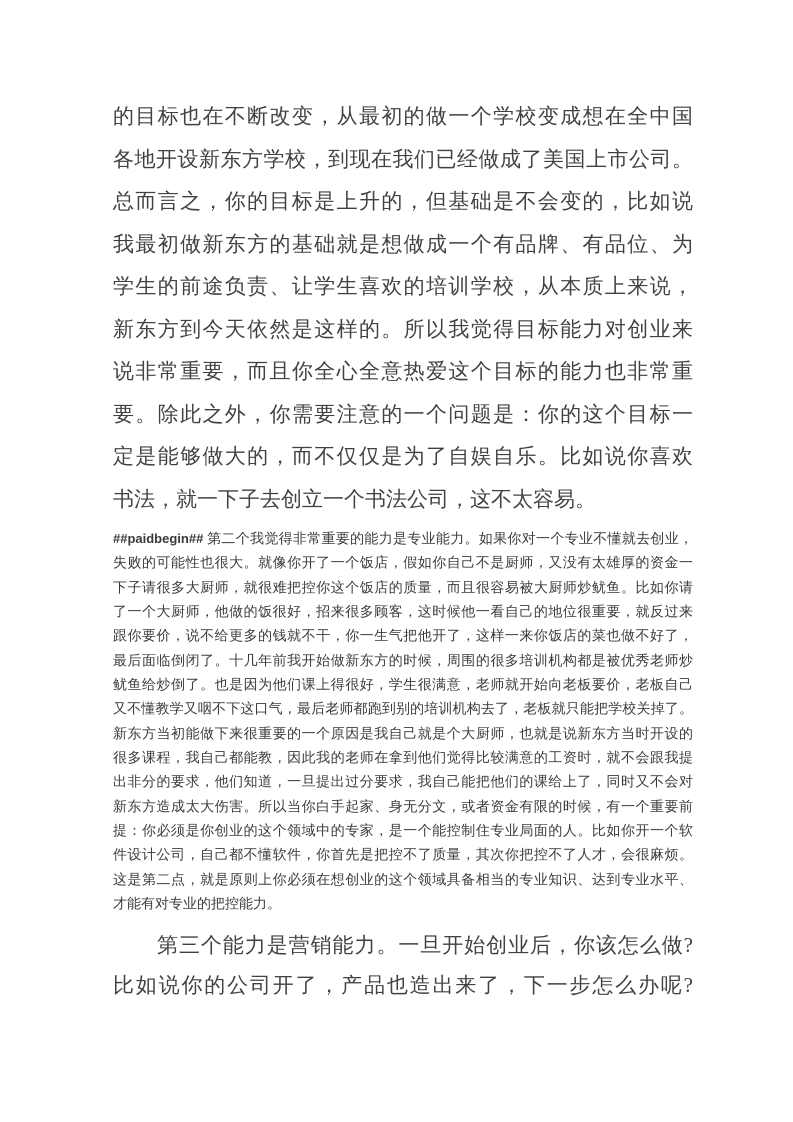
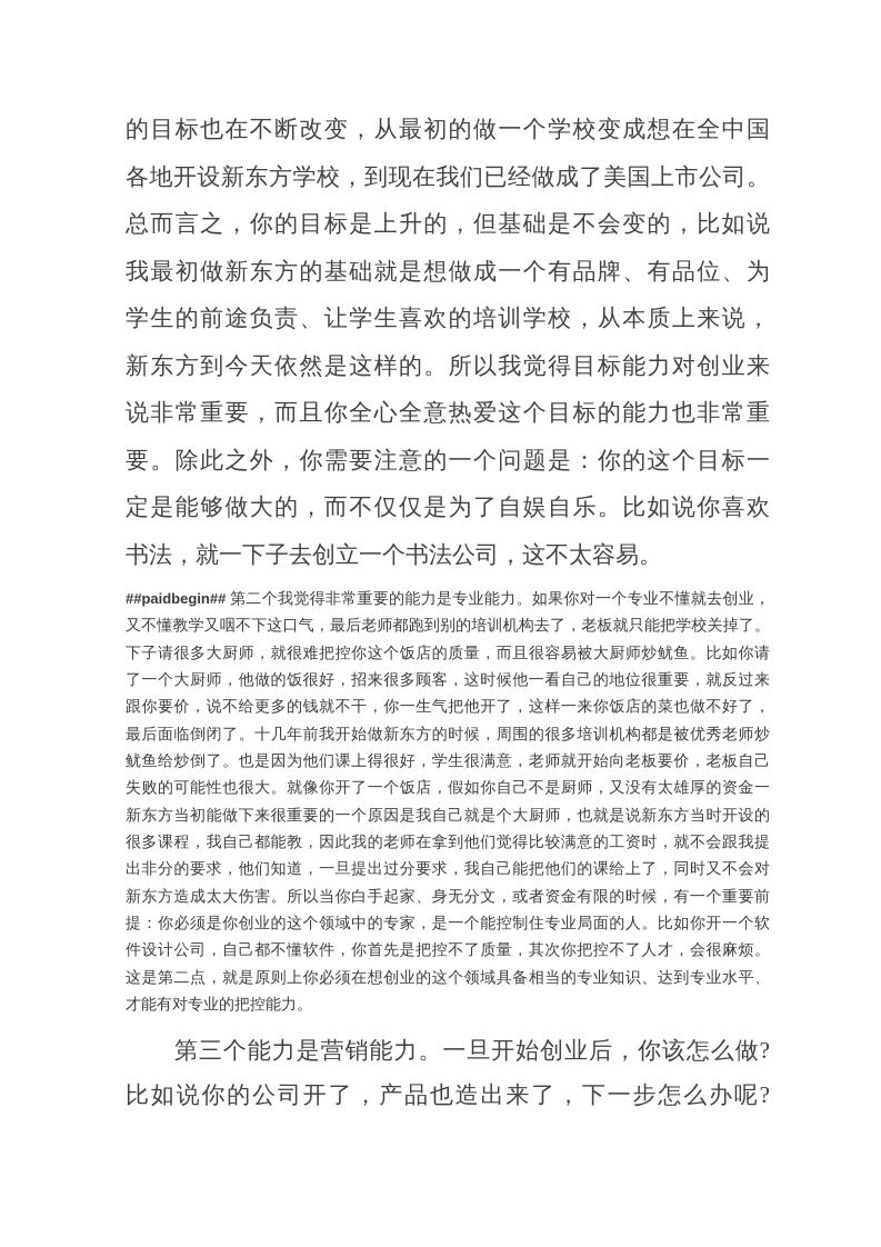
  的目标也在不断改变，从最初的做一个学校变成想在全中国
  各地开设新东方学校，到现在我们已经做成了美国上市公司。
  总而言之，你的目标是上升的，但基础是不会变的，比如说
  我最初做新东方的基础就是想做成一个有品牌、有品位、为
  学生的前途负责、让学生喜欢的培训学校，从本质上来说，
  新东方到今天依然是这样的。所以我觉得目标能力对创业来
  说非常重要，而且你全心全意热爱这个目标的能力也非常重
  要。除此之外，你需要注意的一个问题是：你的这个目标一
  定是能够做大的，而不仅仅是为了自娱自乐。比如说你喜欢
  书法，就一下子去创立一个书法公司，这不太容易。
  ##paidbegin## 第二个我觉得非常重要的能力是专业能力。如果你对一个专业不懂就去创业，
- 失败的可能性也很大。就像你开了一个饭店，假如你自己不是厨师，又没有太雄厚的资金一
+ 又不懂教学又咽不下这口气，最后老师都跑到别的培训机构去了，老板就只能把学校关掉了。
  下子请很多大厨师，就很难把控你这个饭店的质量，而且很容易被大厨师炒鱿鱼。比如你请
  了一个大厨师，他做的饭很好，招来很多顾客，这时候他一看自己的地位很重要，就反过来
  跟你要价，说不给更多的钱就不干，你一生气把他开了，这样一来你饭店的菜也做不好了，
  最后面临倒闭了。十几年前我开始做新东方的时候，周围的很多培训机构都是被优秀老师炒
  鱿鱼给炒倒了。也是因为他们课上得很好，学生很满意，老师就开始向老板要价，老板自己
- 又不懂教学又咽不下这口气，最后老师都跑到别的培训机构去了，老板就只能把学校关掉了。
+ 失败的可能性也很大。就像你开了一个饭店，假如你自己不是厨师，又没有太雄厚的资金一
  新东方当初能做下来很重要的一个原因是我自己就是个大厨师，也就是说新东方当时开设的
  很多课程，我自己都能教，因此我的老师在拿到他们觉得比较满意的工资时，就不会跟我提
  出非分的要求，他们知道，一旦提出过分要求，我自己能把他们的课给上了，同时又不会对
  新东方造成太大伤害。所以当你白手起家、身无分文，或者资金有限的时候，有一个重要前
  提：你必须是你创业的这个领域中的专家，是一个能控制住专业局面的人。比如你开一个软
  件设计公司，自己都不懂软件，你首先是把控不了质量，其次你把控不了人才，会很麻烦。
  这是第二点，就是原则上你必须在想创业的这个领域具备相当的专业知识、达到专业水平、
  才能有对专业的把控能力。
  第三个能力是营销能力。一旦开始创业后，你该怎么做?
  比如说你的公司开了，产品也造出来了，下一步怎么办呢?
